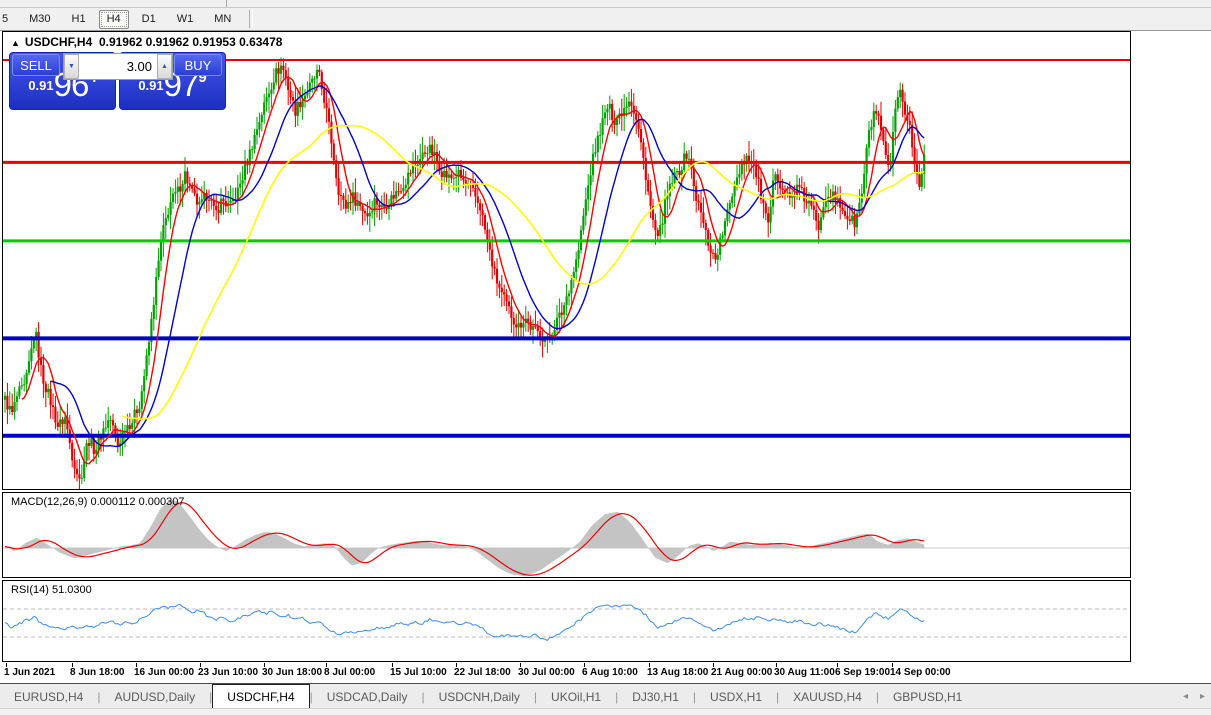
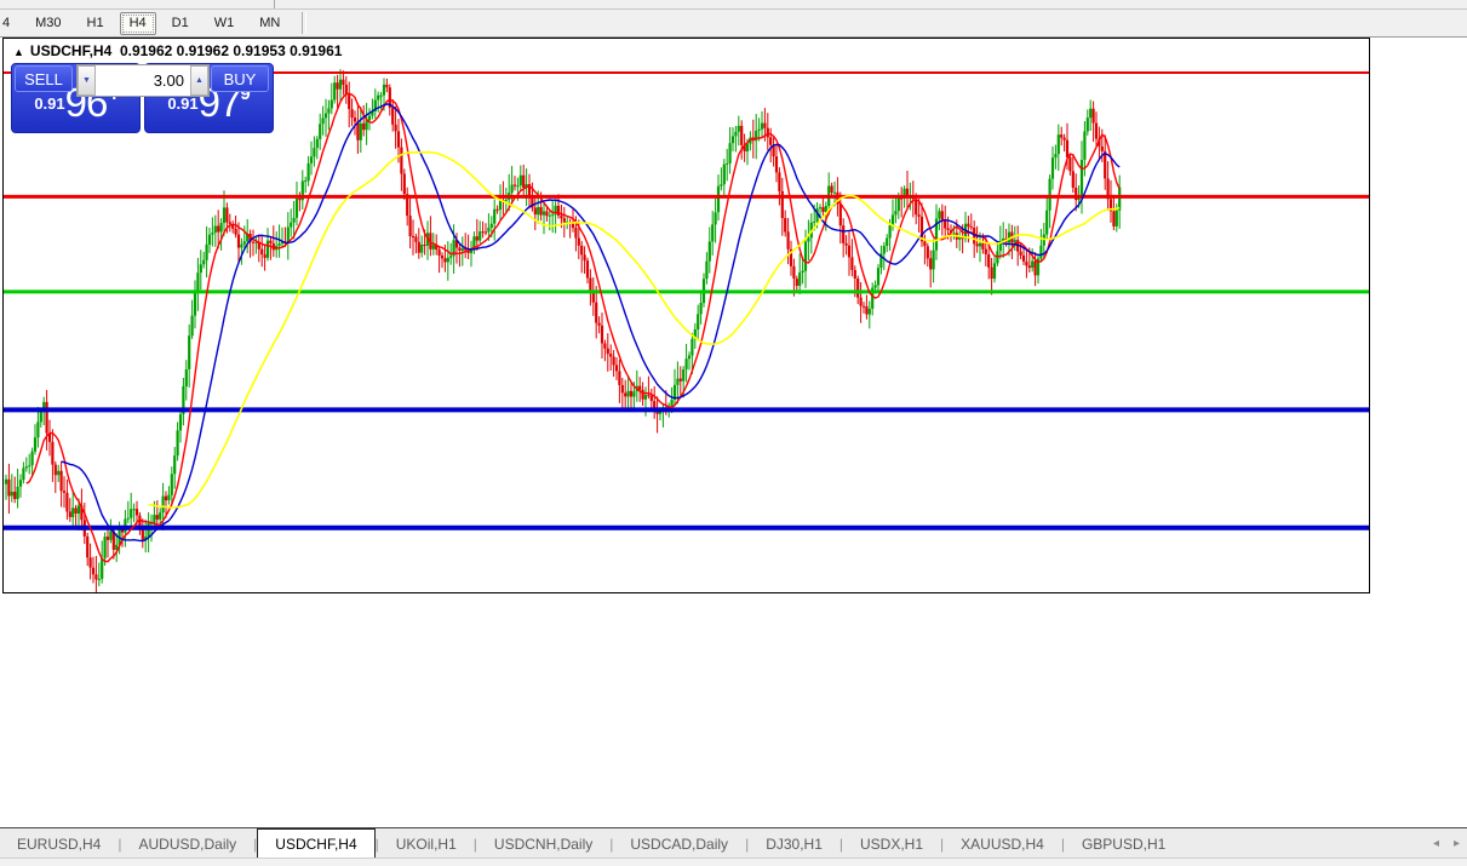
- 5
+ 4
  M30
  H1
  H4
  D1
  W1
  MN
- ▲ USDCHF,H4 0.91962 0.91962 0.91953 0.63478
+ ▲ USDCHF,H4 0.91962 0.91962 0.91953 0.91961
  0.9196
  0.91979
  SELL
  3.00
  BUY
- MACD(12,26,9) 0.000112 0.000307
- RSI(14) 51.0300
- 1 Jun 2021
- 8 Jun 18:00
- 16 Jun 00:00
- 23 Jun 10:00
- 30 Jun 18:00
- 8 Jul 00:00
- 15 Jul 10:00
- 22 Jul 18:00
- 30 Jul 00:00
- 6 Aug 10:00
- 13 Aug 18:00
- 21 Aug 00:00
- 30 Aug 11:00
- 6 Sep 19:00
- 14 Sep 00:00
  EURUSD,H4
  |
  AUDUSD,Daily
  |
  USDCHF,H4
  |
- USDCAD,Daily
+ UKOil,H1
  |
  USDCNH,Daily
  |
- UKOil,H1
+ USDCAD,Daily
  |
  DJ30,H1
  |
  USDX,H1
  |
  XAUUSD,H4
  |
  GBPUSD,H1
  ◂
  ▸
